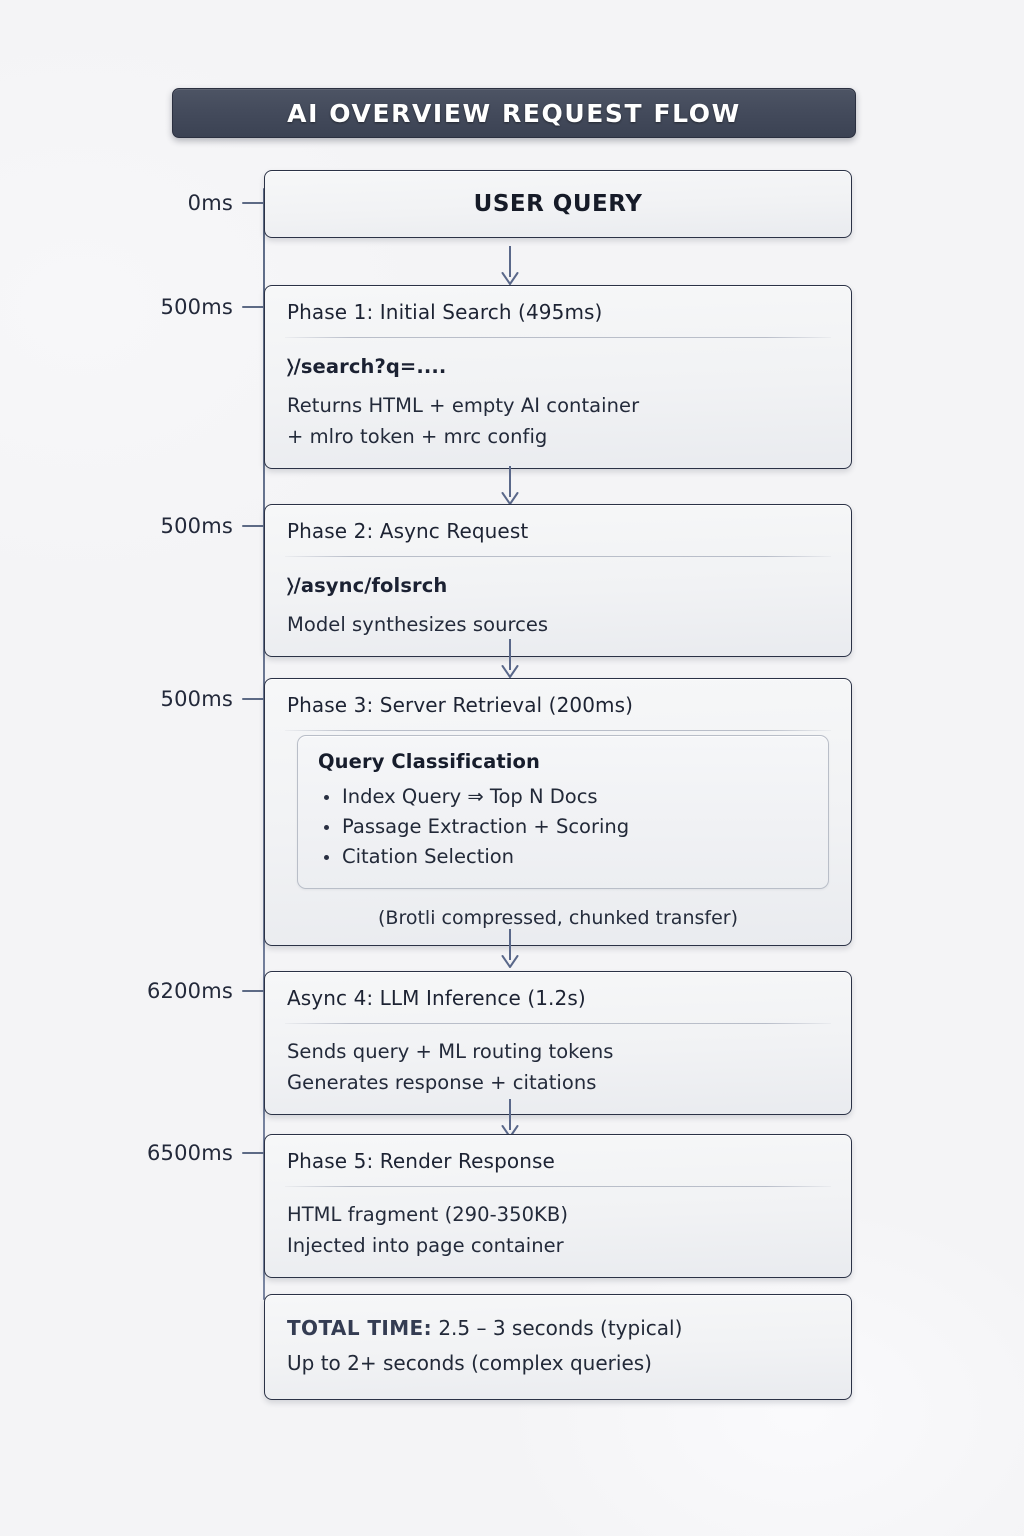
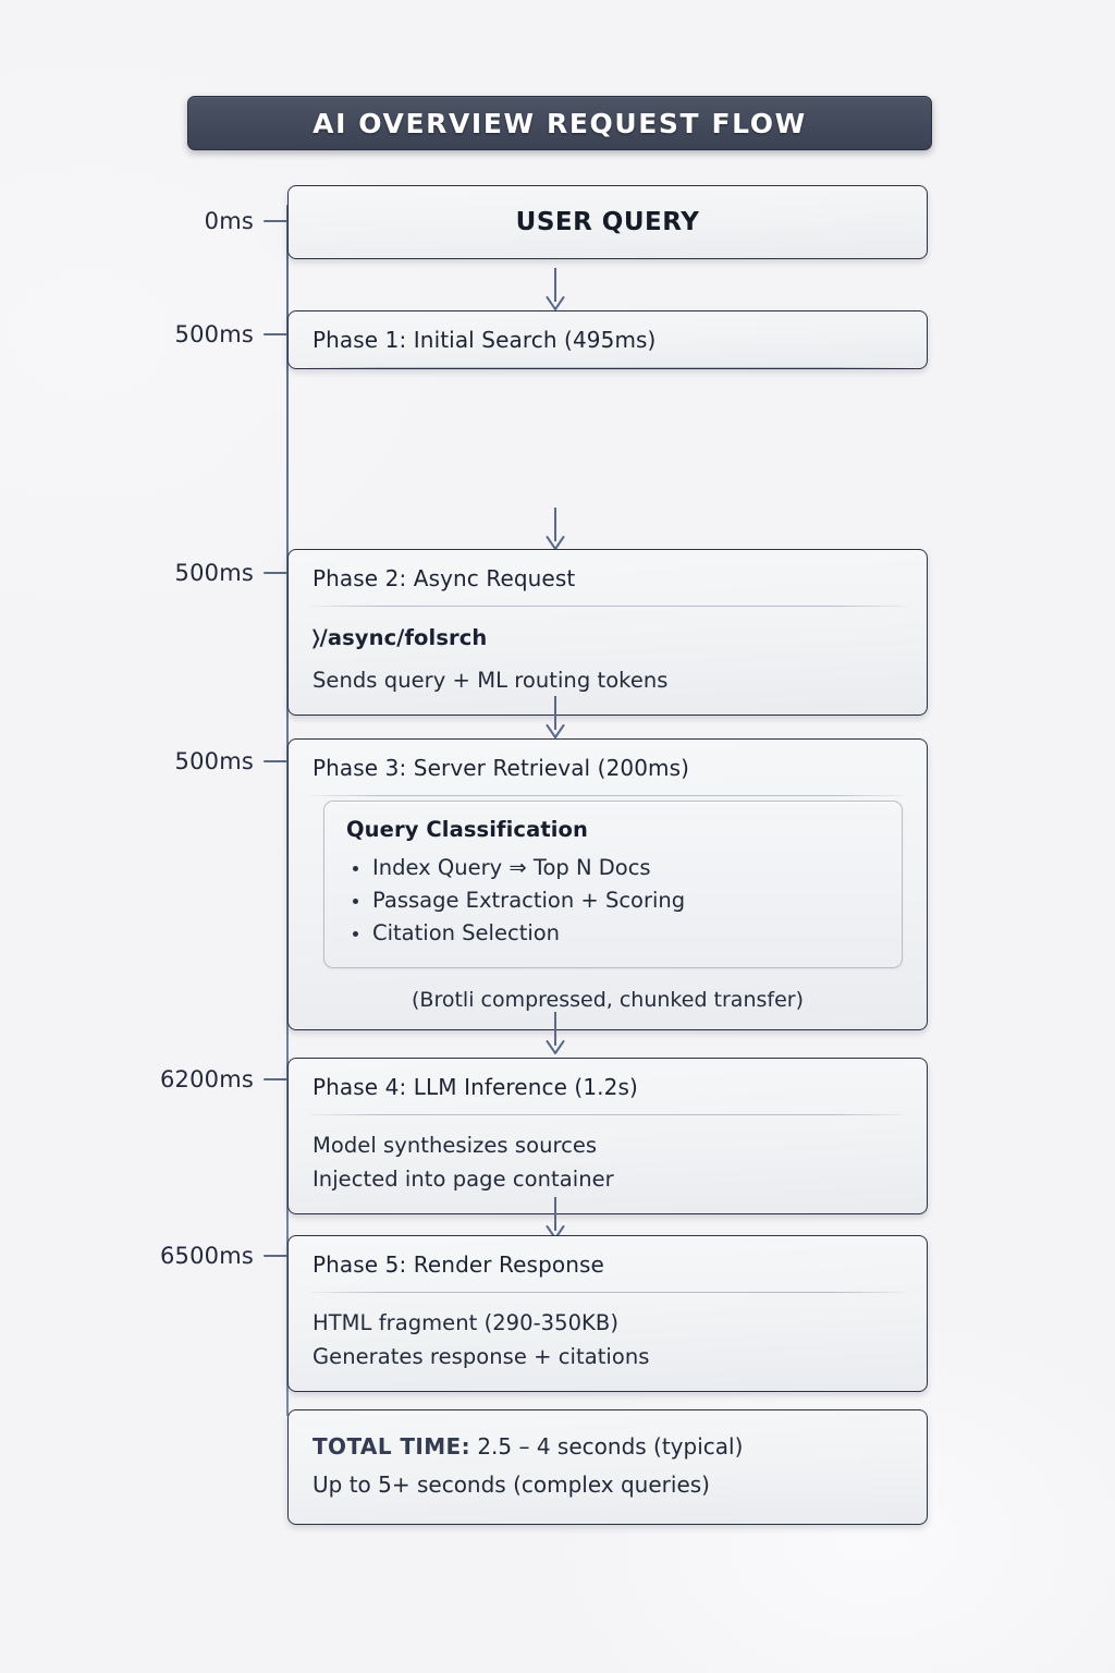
  AI OVERVIEW REQUEST FLOW
  0ms
  500ms
  500ms
  500ms
  6200ms
  6500ms
  USER QUERY
  Phase 1: Initial Search (495ms)
- 〉/search?q=....
- Returns HTML + empty AI container
- + mlro token + mrc config
  Phase 2: Async Request
  〉/async/folsrch
- Model synthesizes sources
+ Sends query + ML routing tokens
  Phase 3: Server Retrieval (200ms)
  Query Classification
  Index Query ⇒ Top N Docs
  Passage Extraction + Scoring
  Citation Selection
  (Brotli compressed, chunked transfer)
- Async 4: LLM Inference (1.2s)
+ Phase 4: LLM Inference (1.2s)
- Sends query + ML routing tokens
+ Model synthesizes sources
- Generates response + citations
+ Injected into page container
  Phase 5: Render Response
  HTML fragment (290-350KB)
- Injected into page container
+ Generates response + citations
- TOTAL TIME: 2.5 – 3 seconds (typical)
+ TOTAL TIME: 2.5 – 4 seconds (typical)
- Up to 2+ seconds (complex queries)
+ Up to 5+ seconds (complex queries)
